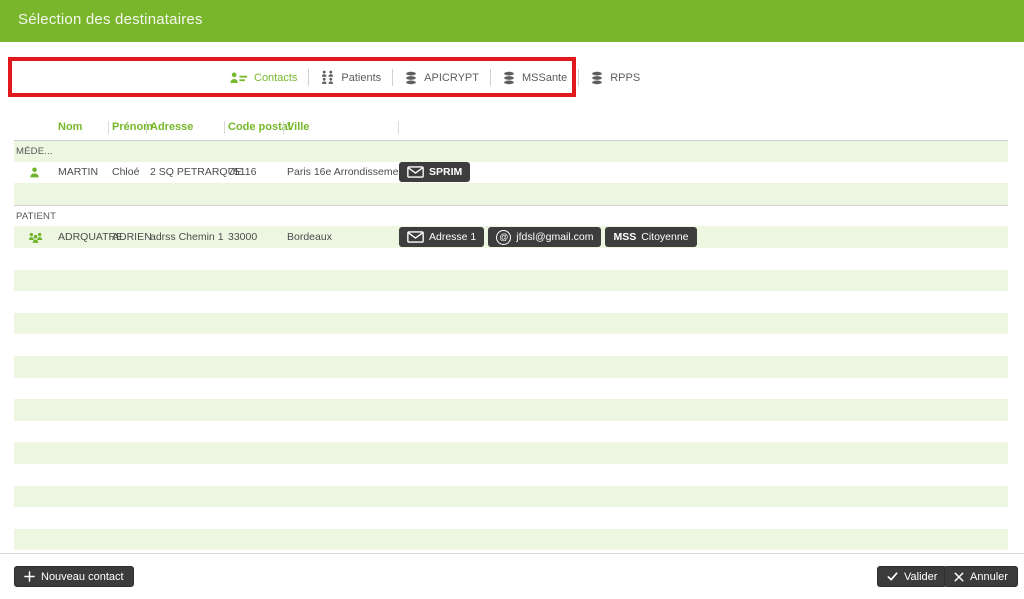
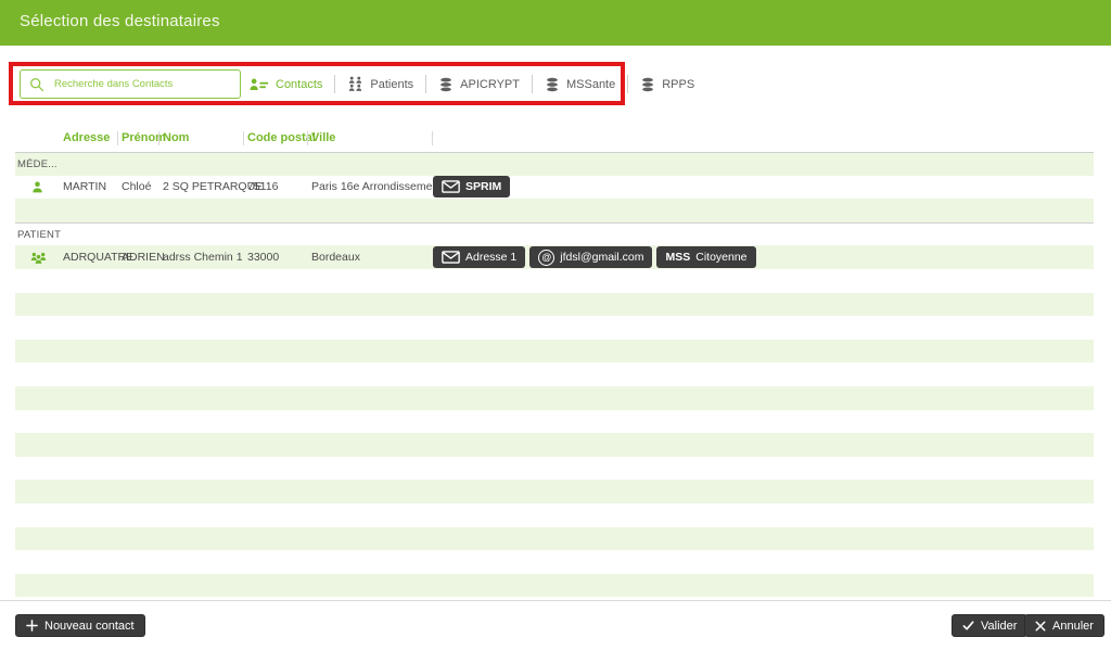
  Sélection des destinataires
+ Recherche dans Contacts
  Contacts
  Patients
  APICRYPT
  MSSante
  RPPS
- Nom
+ Adresse
  Prénom
- Adresse
+ Nom
  Code postal
  Ville
  MÉDE...
  MARTIN
  Chloé
  2 SQ PETRARQUE
  75116
  Paris 16e Arrondisseme
  SPRIM
  PATIENT
  ADRQUATRE
  ADRIEN
  adrss Chemin 1
  33000
  Bordeaux
  Adresse 1
  @
  jfdsl@gmail.com
  MSS
  Citoyenne
  Nouveau contact
  Valider
  Annuler
